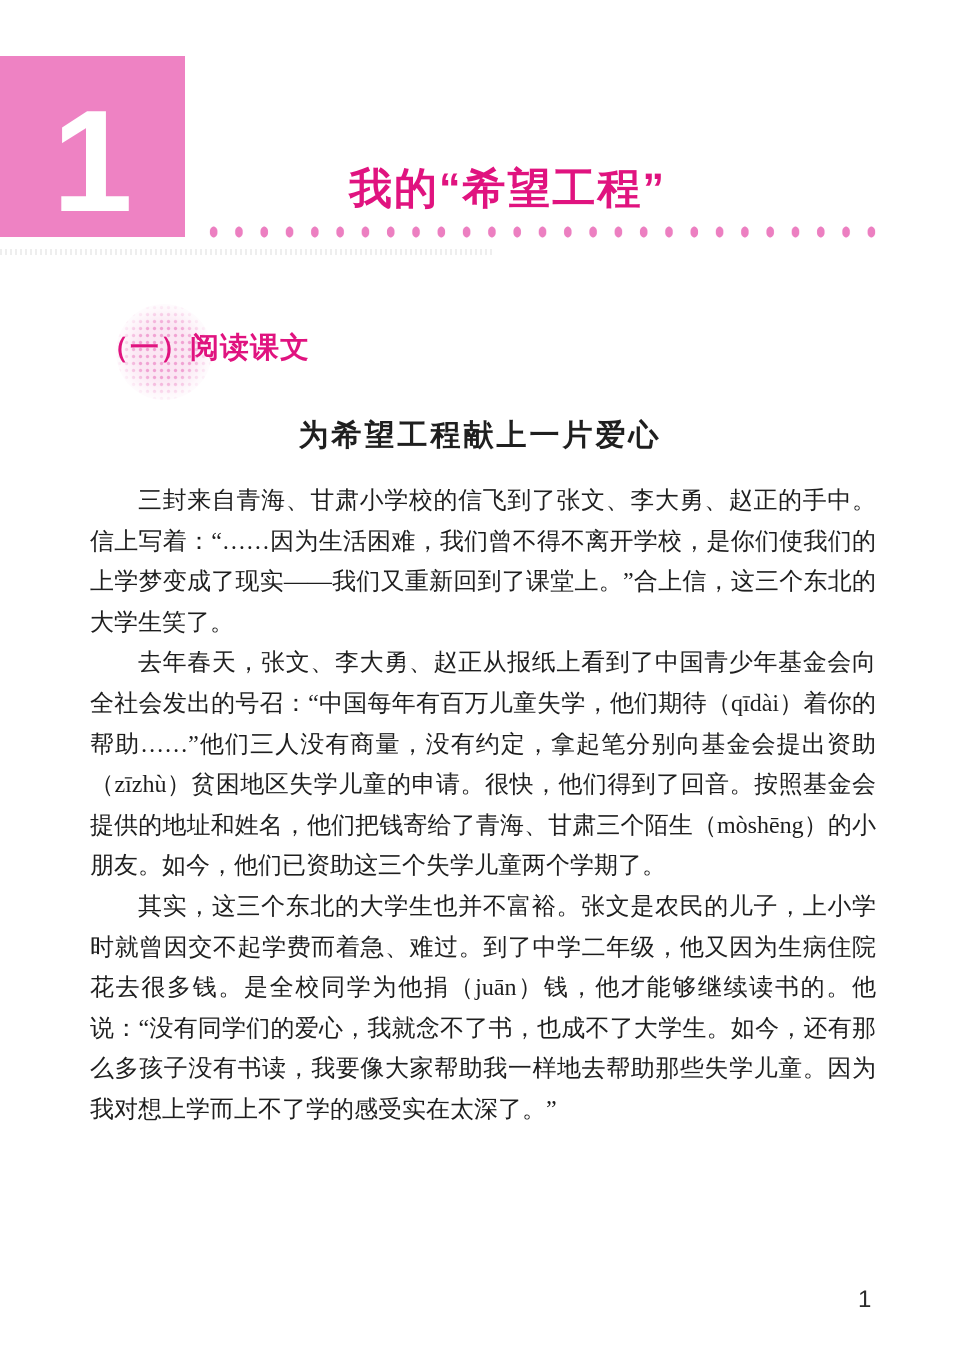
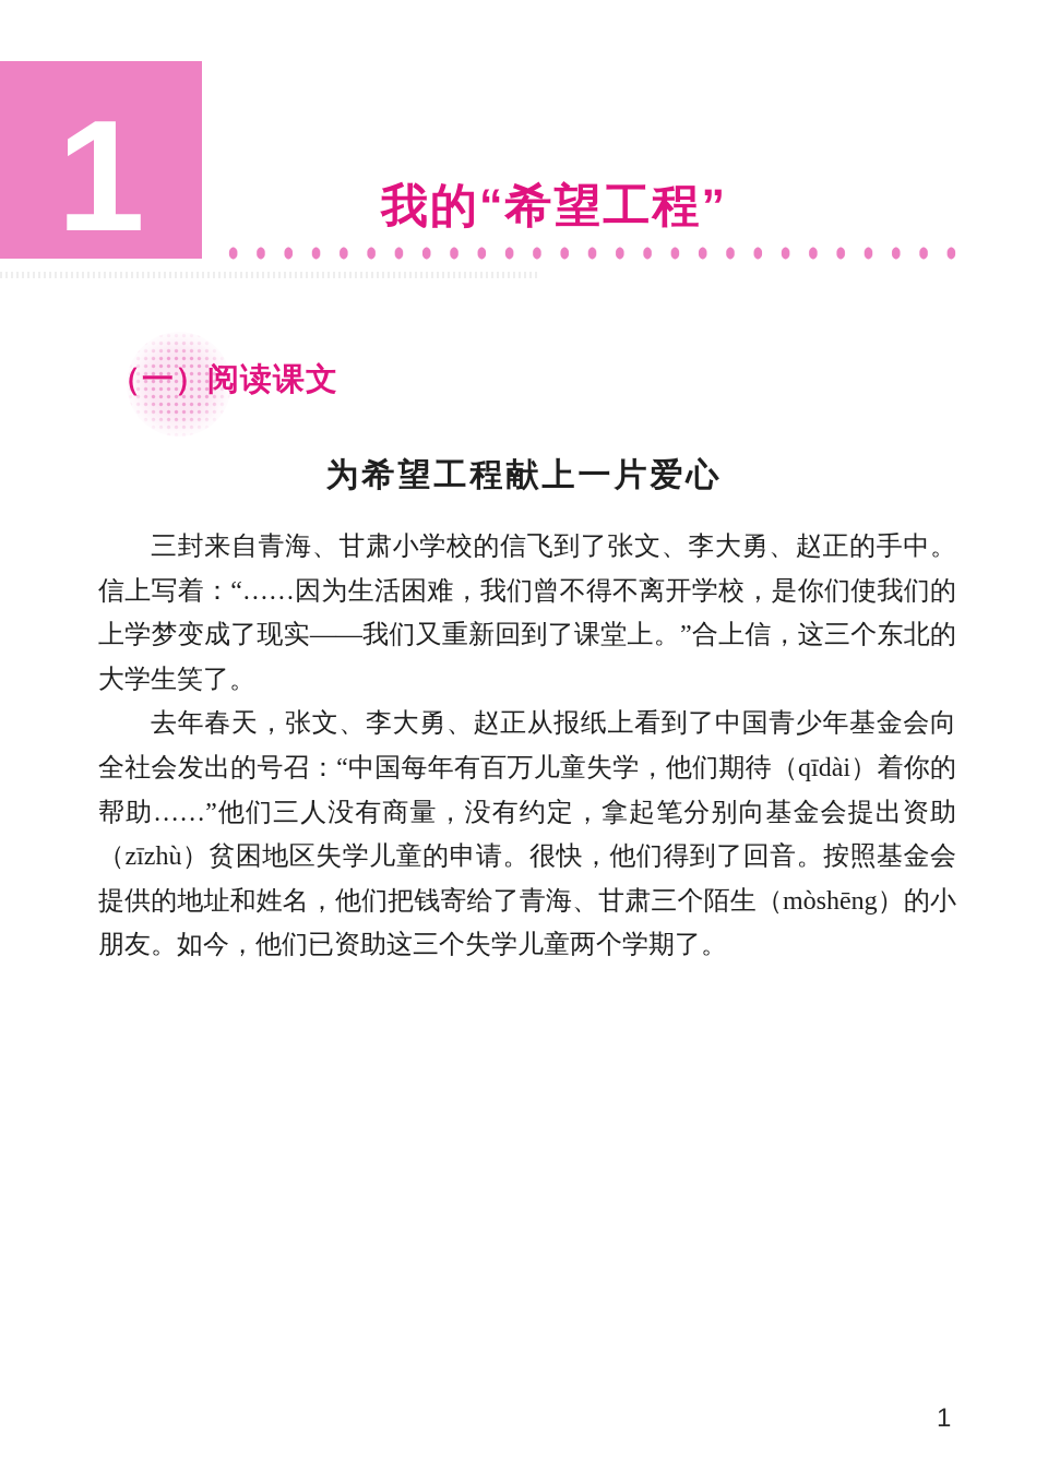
  1
  我的“希望工程”
  （一）阅读课文
  为希望工程献上一片爱心
  三封来自青海、甘肃小学校的信飞到了张文、李大勇、赵正的手中。信上写着：“……因为生活困难，我们曾不得不离开学校，是你们使我们的上学梦变成了现实——我们又重新回到了课堂上。”合上信，这三个东北的大学生笑了。
  去年春天，张文、李大勇、赵正从报纸上看到了中国青少年基金会向全社会发出的号召：“中国每年有百万儿童失学，他们期待（qīdài）着你的帮助……”他们三人没有商量，没有约定，拿起笔分别向基金会提出资助（zīzhù）贫困地区失学儿童的申请。很快，他们得到了回音。按照基金会提供的地址和姓名，他们把钱寄给了青海、甘肃三个陌生（mòshēng）的小朋友。如今，他们已资助这三个失学儿童两个学期了。
- 其实，这三个东北的大学生也并不富裕。张文是农民的儿子，上小学时就曾因交不起学费而着急、难过。到了中学二年级，他又因为生病住院花去很多钱。是全校同学为他捐（juān）钱，他才能够继续读书的。他说：“没有同学们的爱心，我就念不了书，也成不了大学生。如今，还有那么多孩子没有书读，我要像大家帮助我一样地去帮助那些失学儿童。因为我对想上学而上不了学的感受实在太深了。”
  1
